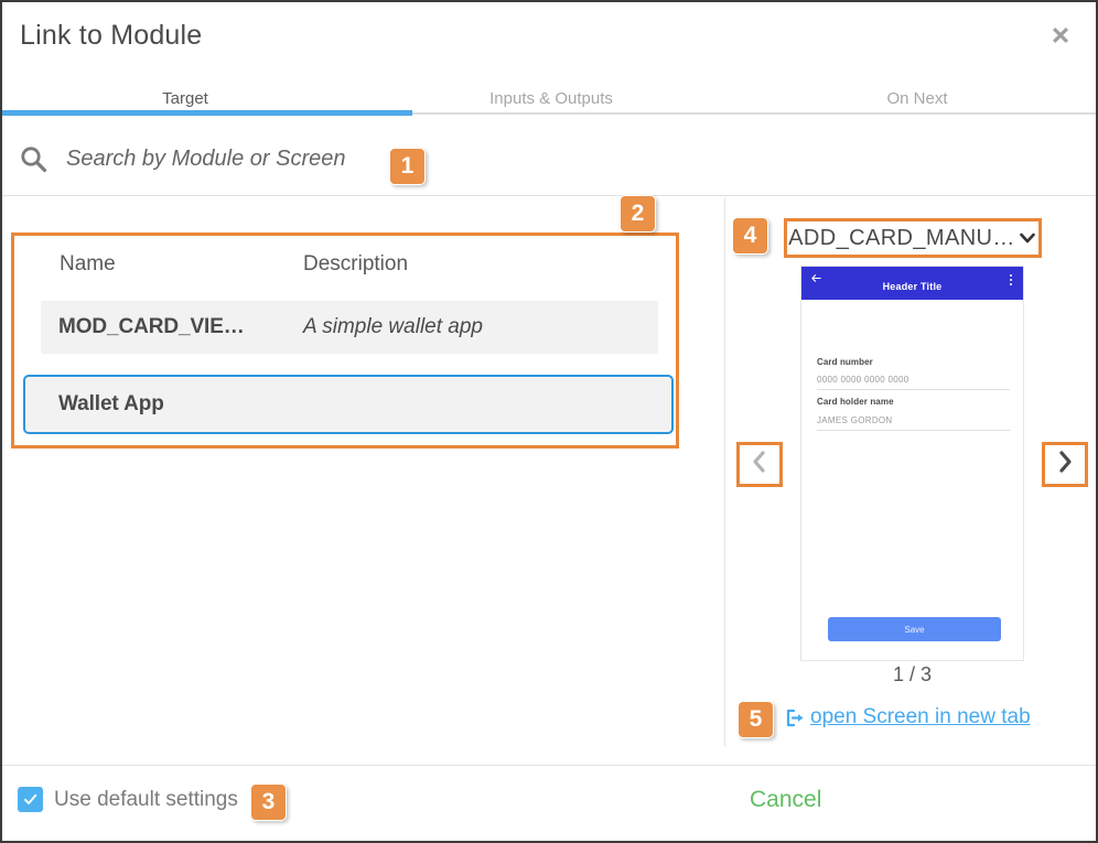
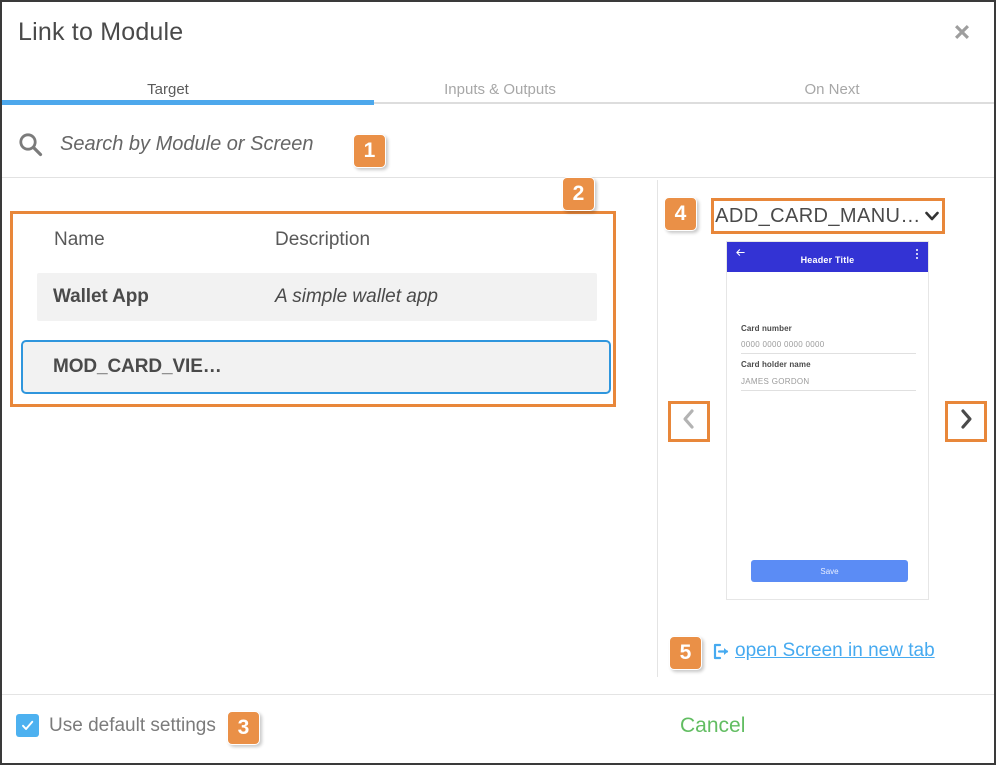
  Link to Module
  Target
  Inputs & Outputs
  On Next
  Search by Module or Screen
  1
  2
  3
  4
  5
  Name
  Description
- MOD_CARD_VIE…
+ Wallet App
  A simple wallet app
- Wallet App
+ MOD_CARD_VIE…
  ADD_CARD_MANU…
  Header Title
  Card number
  0000 0000 0000 0000
  Card holder name
  JAMES GORDON
  Save
- 1 / 3
  open Screen in new tab
  Use default settings
  Cancel
